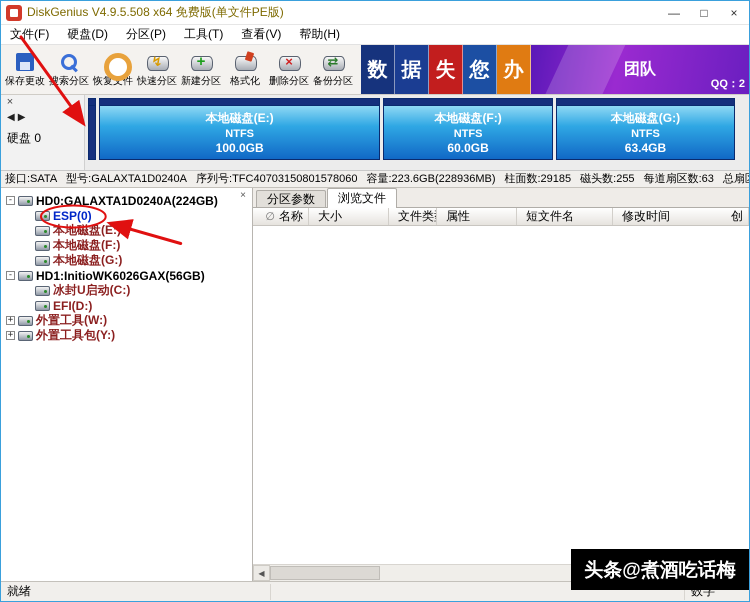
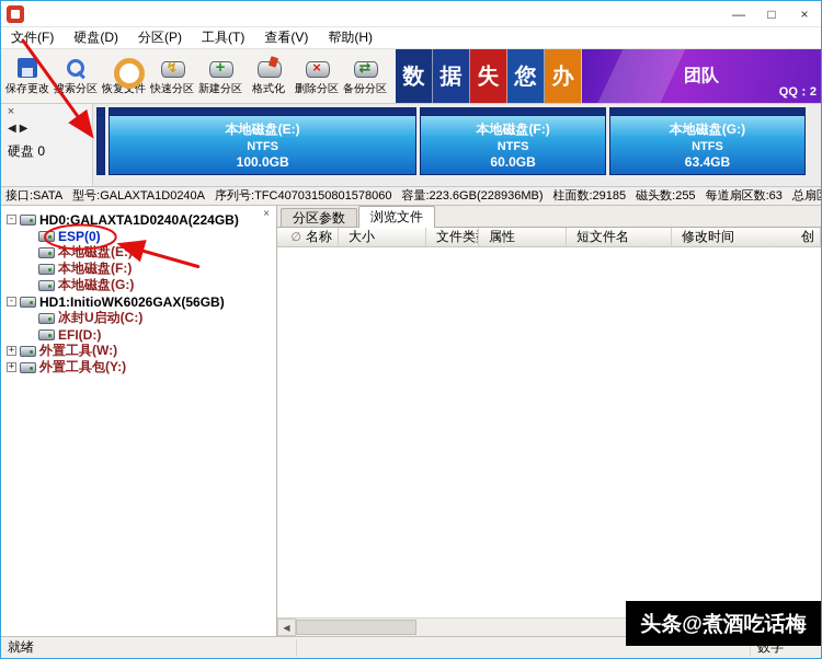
- DiskGenius V4.9.5.508 x64 免费版(单文件PE版)
  —
  □
  ×
  文件(F)
  硬盘(D)
  分区(P)
  工具(T)
  查看(V)
  帮助(H)
  保存更改
  索分区
  恢复文件
  ↯
  快速分区
  +
  新建分区
  格式化
  ×
  删除分区
  ⇄
  备份分区
  数
  据
  失
  您
  办
  团队
  QQ：2
  ×
  ◀
  ▶
  硬盘 0
  本地磁盘(E:)
  NTFS
  100.0GB
  本地磁盘(F:)
  NTFS
  60.0GB
  本地磁盘(G:)
  NTFS
  63.4GB
  接口:SATA
  型号:GALAXTA1D0240A
  序列号:TFC40703150801578060
  容量:223.6GB(228936MB)
  柱面数:29185
  磁头数:255
  每道扇区数:63
  ×
  -
  HD0:GALAXTA1D0240A(224GB)
  ESP(0)
  本地磁盘(E:)
  本地磁盘(F:)
  本地磁盘(G:)
  -
  HD1:InitioWK6026GAX(56GB)
  冰封U启动(C:)
  EFI(D:)
  +
  外置工具(W:)
  +
  外置工具包(Y:)
  分区参数
  浏览文件
  ∅
  名称
  大小
  文件类
  属性
  短文件名
  修改时间
  创
  ◀
  就绪
  数字
  头条@煮酒吃话梅
